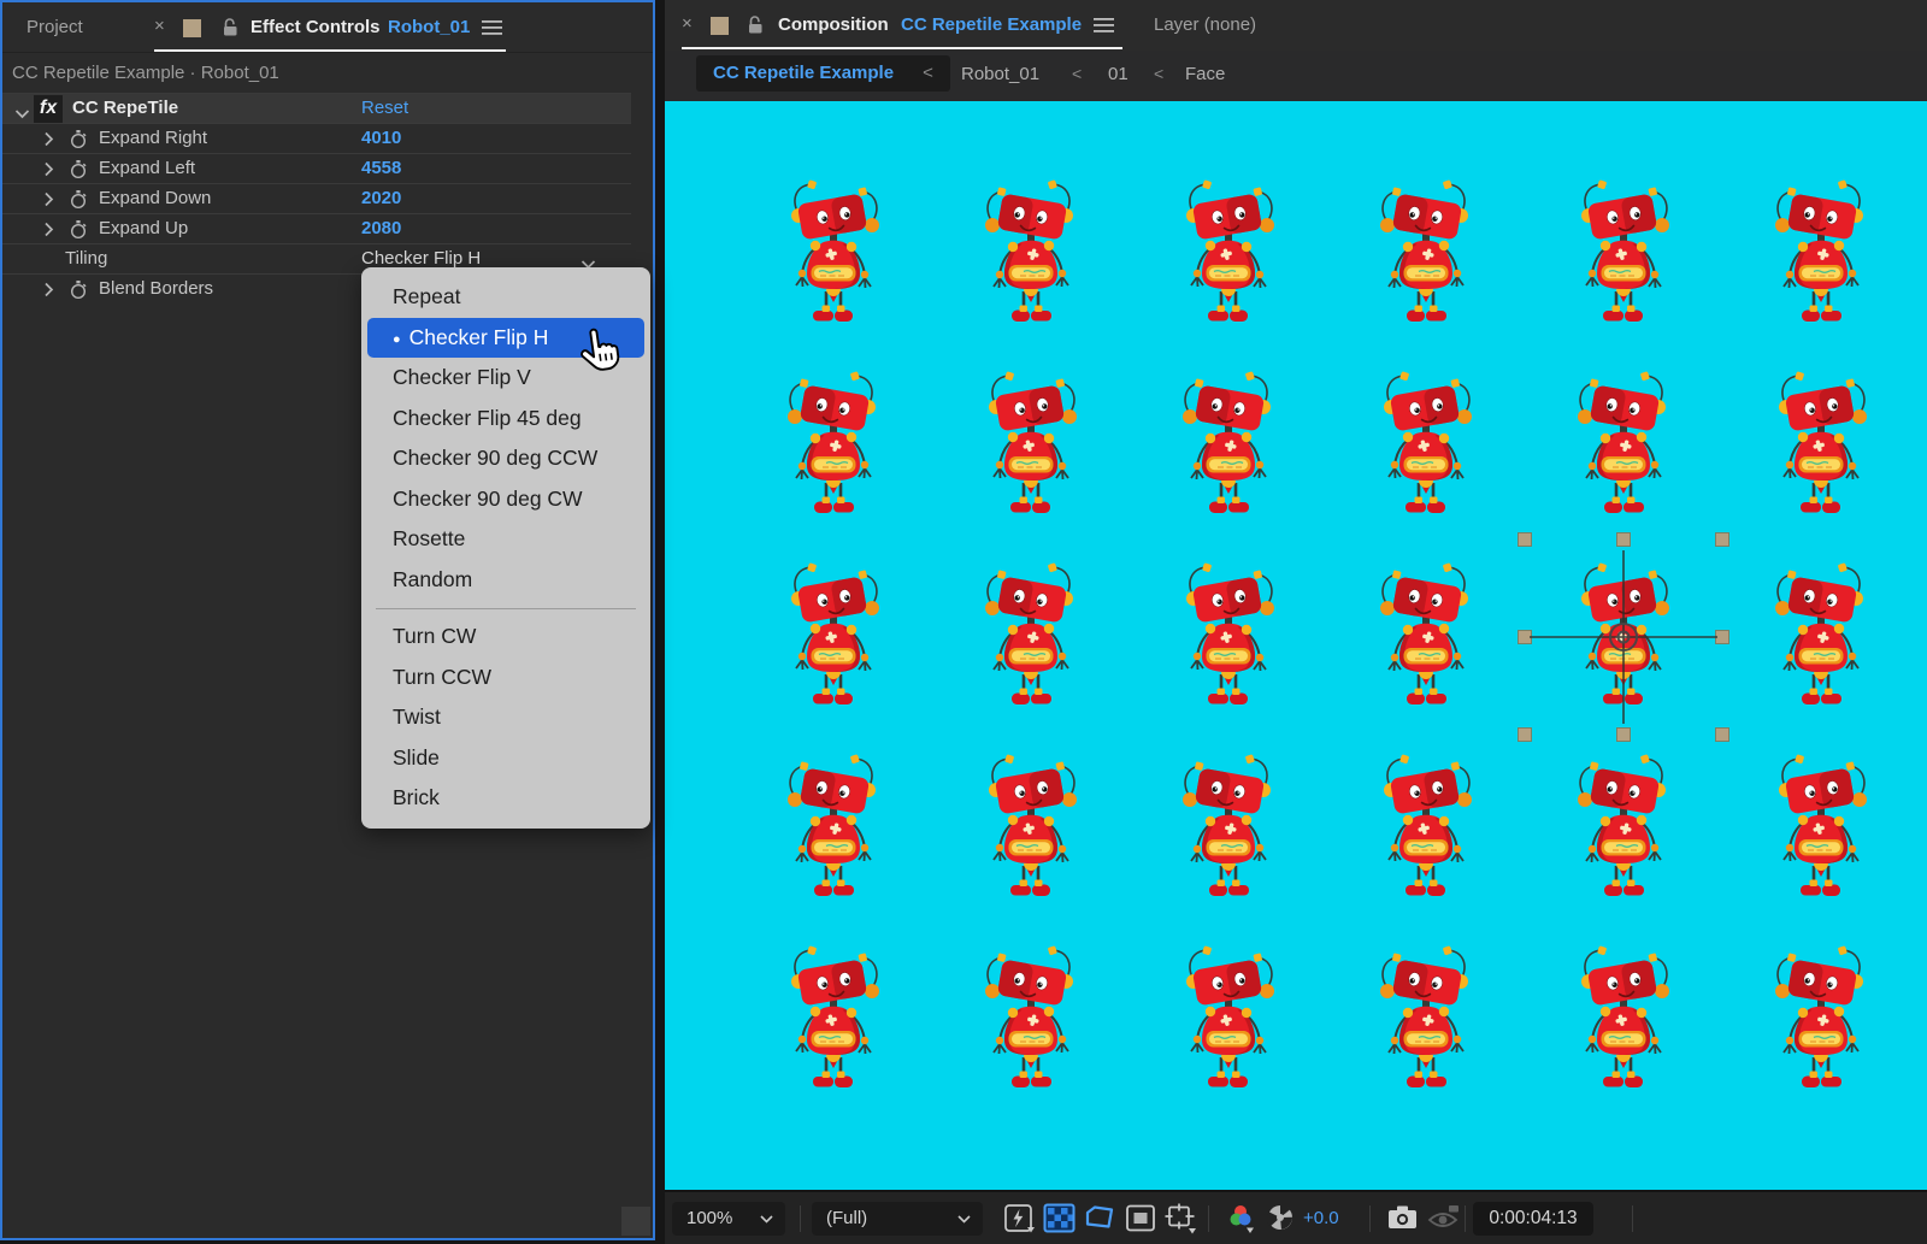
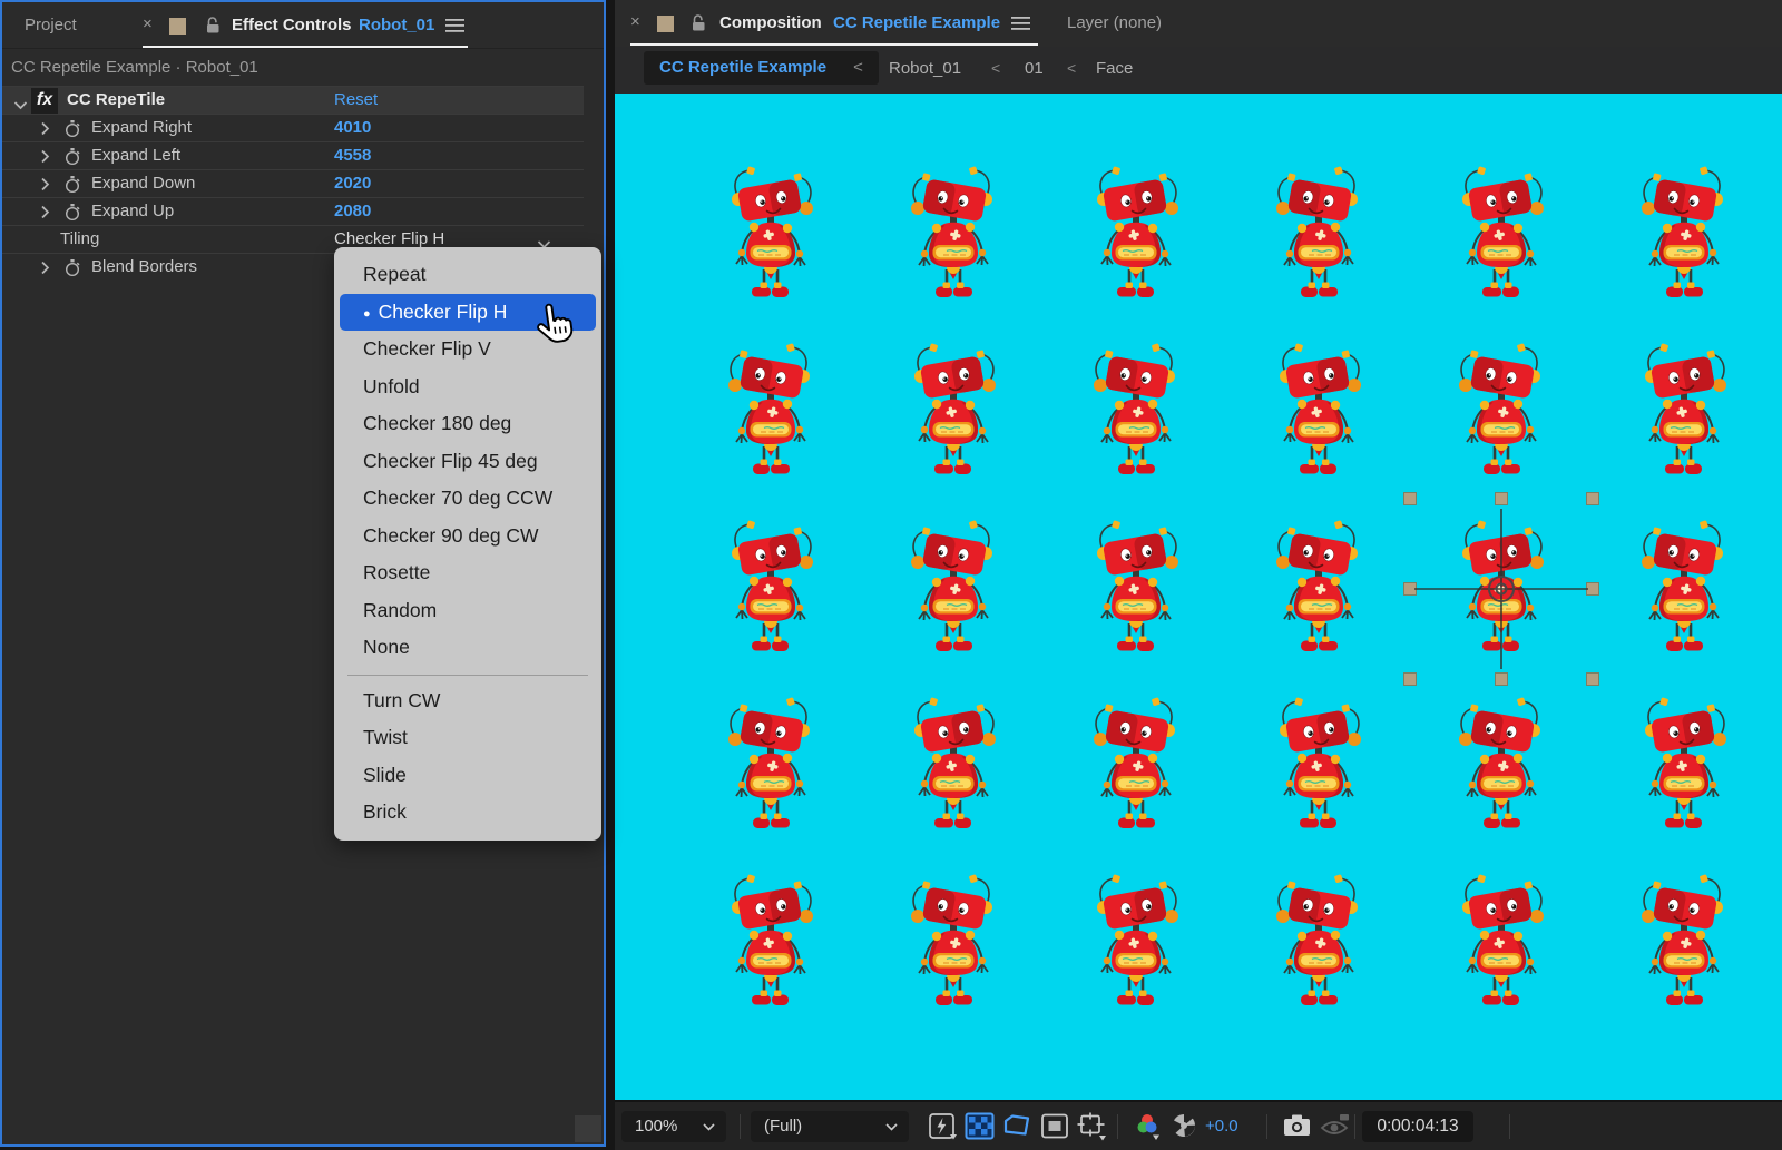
  Project
  ×
  Effect Controls
  Robot_01
  CC Repetile Example · Robot_01
  fx
  CC RepeTile
  Reset
  Expand Right
  4010
  Expand Left
  4558
  Expand Down
  2020
  Expand Up
  2080
  Tiling
  Checker Flip H
  Blend Borders
  Repeat
  ● Checker Flip H
  Checker Flip V
+ Unfold
+ Checker 180 deg
  Checker Flip 45 deg
- Checker 90 deg CCW
+ Checker 70 deg CCW
  Checker 90 deg CW
  Rosette
  Random
+ None
  Turn CW
- Turn CCW
  Twist
  Slide
  Brick
  ×
  Composition
  CC Repetile Example
  Layer (none)
  CC Repetile Example <
  Robot_01
  <
  01
  <
  Face
  100%
  (Full)
  +0.0
  0:00:04:13
